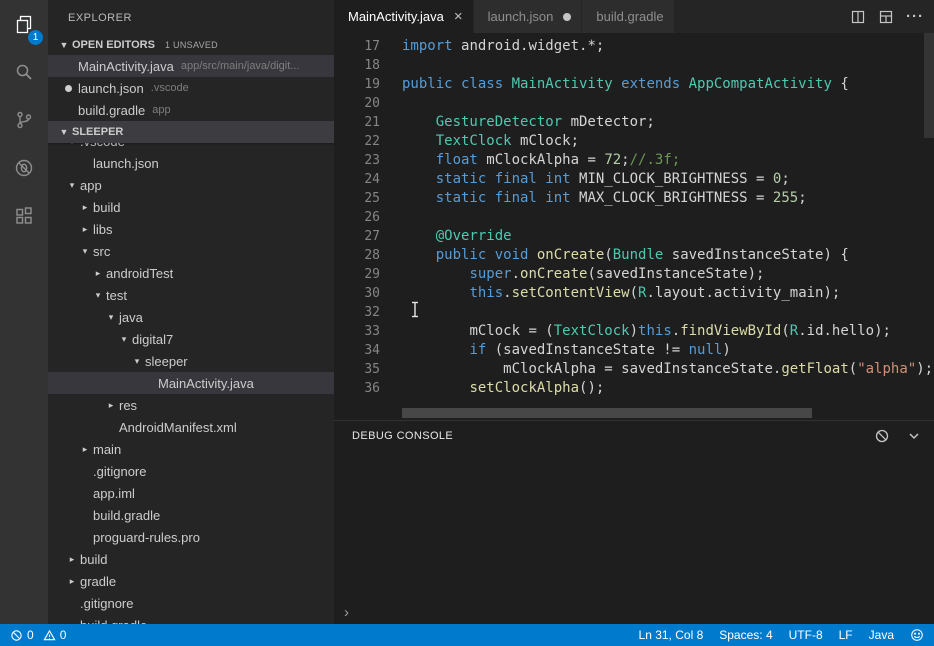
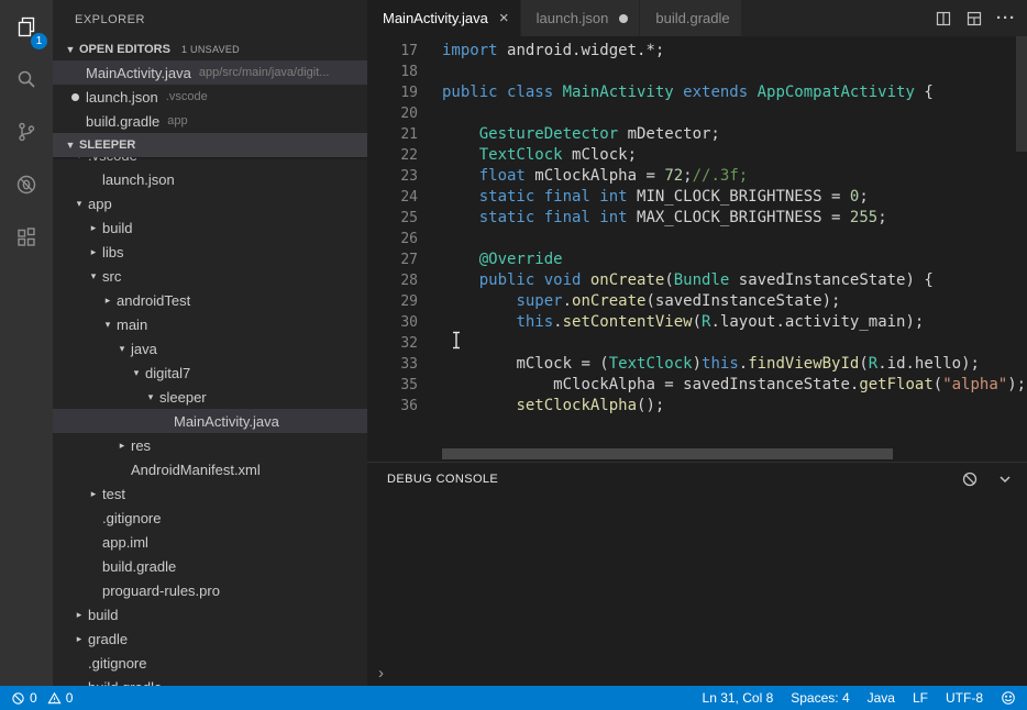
  1
  EXPLORER
  ▼
  OPEN EDITORS
  1 UNSAVED
  MainActivity.java
  app/src/main/java/digit...
  launch.json
  .vscode
  build.gradle
  app
  ▼
  SLEEPER
  launch.json
  ▾
  app
  ▸
  build
  ▸
  libs
  ▾
  src
  ▸
  androidTest
  ▾
- test
+ main
  ▾
  java
  ▾
  digital7
  ▾
  sleeper
  MainActivity.java
  ▸
  res
  AndroidManifest.xml
  ▸
- main
+ test
  .gitignore
  app.iml
  build.gradle
  proguard-rules.pro
  ▸
  build
  ▸
  gradle
  .gitignore
  MainActivity.java
  ×
  launch.json
  build.gradle
  ···
  17
  import android.widget.*;
  18
  19
  public class MainActivity extends AppCompatActivity {
  20
  21
  GestureDetector mDetector;
  22
  TextClock mClock;
  23
  float mClockAlpha = 72;//.3f;
  24
  static final int MIN_CLOCK_BRIGHTNESS = 0;
  25
  static final int MAX_CLOCK_BRIGHTNESS = 255;
  26
  27
  @Override
  28
  public void onCreate(Bundle savedInstanceState) {
  29
  super.onCreate(savedInstanceState);
  30
  this.setContentView(R.layout.activity_main);
  32
  33
  mClock = (TextClock)this.findViewById(R.id.hello);
- 34
- if (savedInstanceState != null)
  35
  mClockAlpha = savedInstanceState.getFloat("alpha");
  36
  setClockAlpha();
  DEBUG CONSOLE
  ›
  0
  0
  Ln 31, Col 8
  Spaces: 4
- UTF-8
+ Java
  LF
- Java
+ UTF-8
